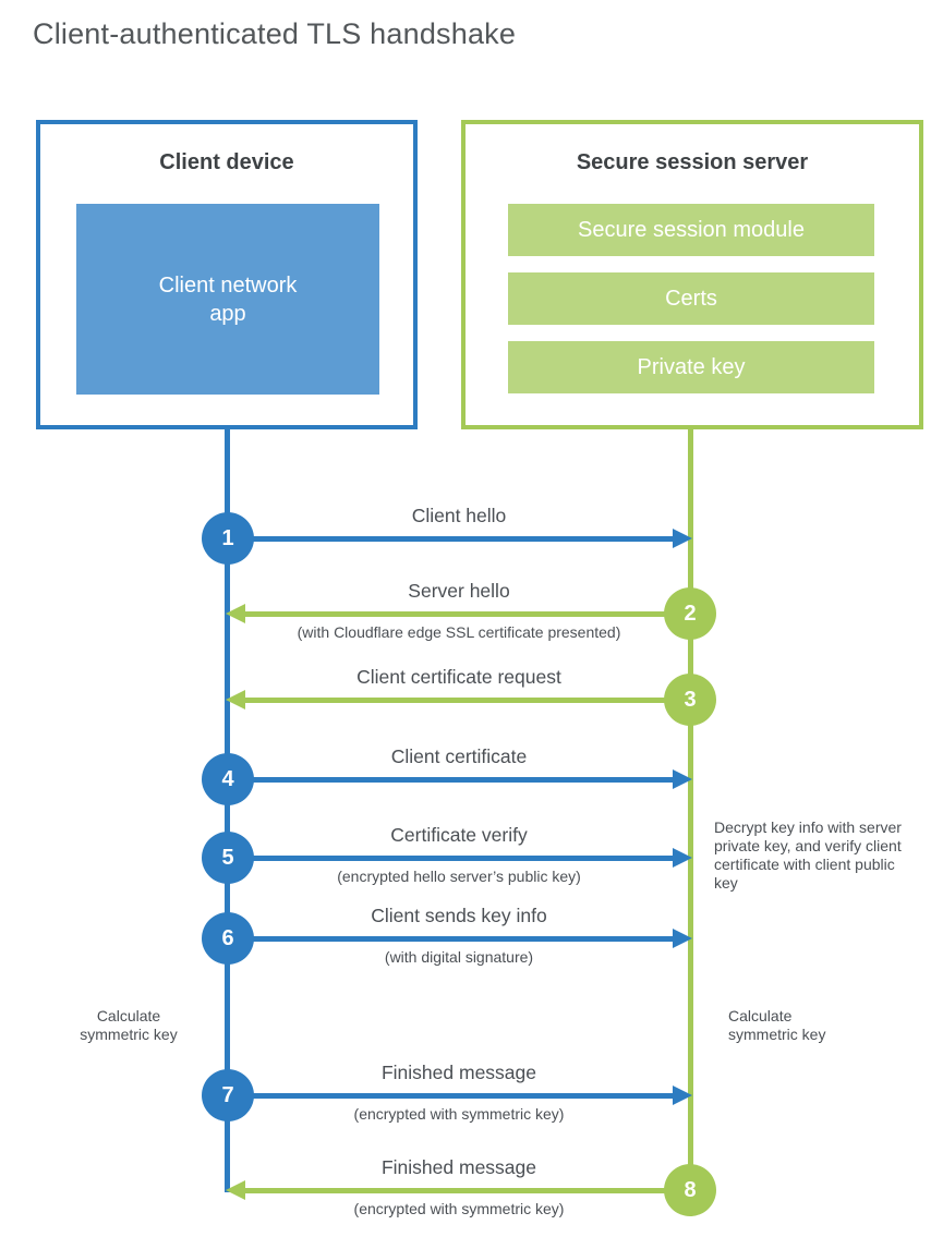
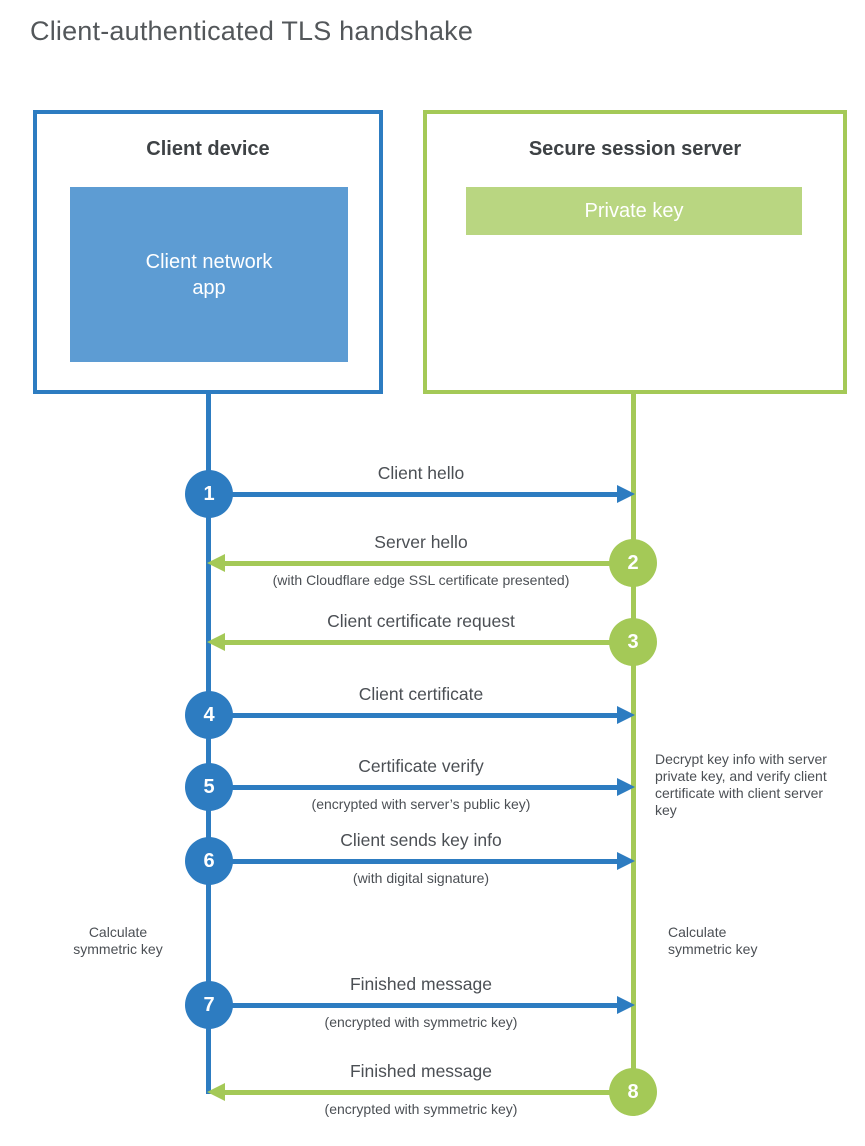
  Client-authenticated TLS handshake
  Client device
  Client network app
  Secure session server
- Secure session module
- Certs
  Private key
  1
  Client hello
  2
  Server hello
  (with Cloudflare edge SSL certificate presented)
  3
  Client certificate request
  4
  Client certificate
  5
  Certificate verify
- (encrypted hello server’s public key)
+ (encrypted with server’s public key)
  6
  Client sends key info
  (with digital signature)
  7
  Finished message
  (encrypted with symmetric key)
  8
  Finished message
  (encrypted with symmetric key)
- Decrypt key info with server private key, and verify client certificate with client public key
+ Decrypt key info with server private key, and verify client certificate with client server key
  Calculate symmetric key
  Calculate symmetric key
